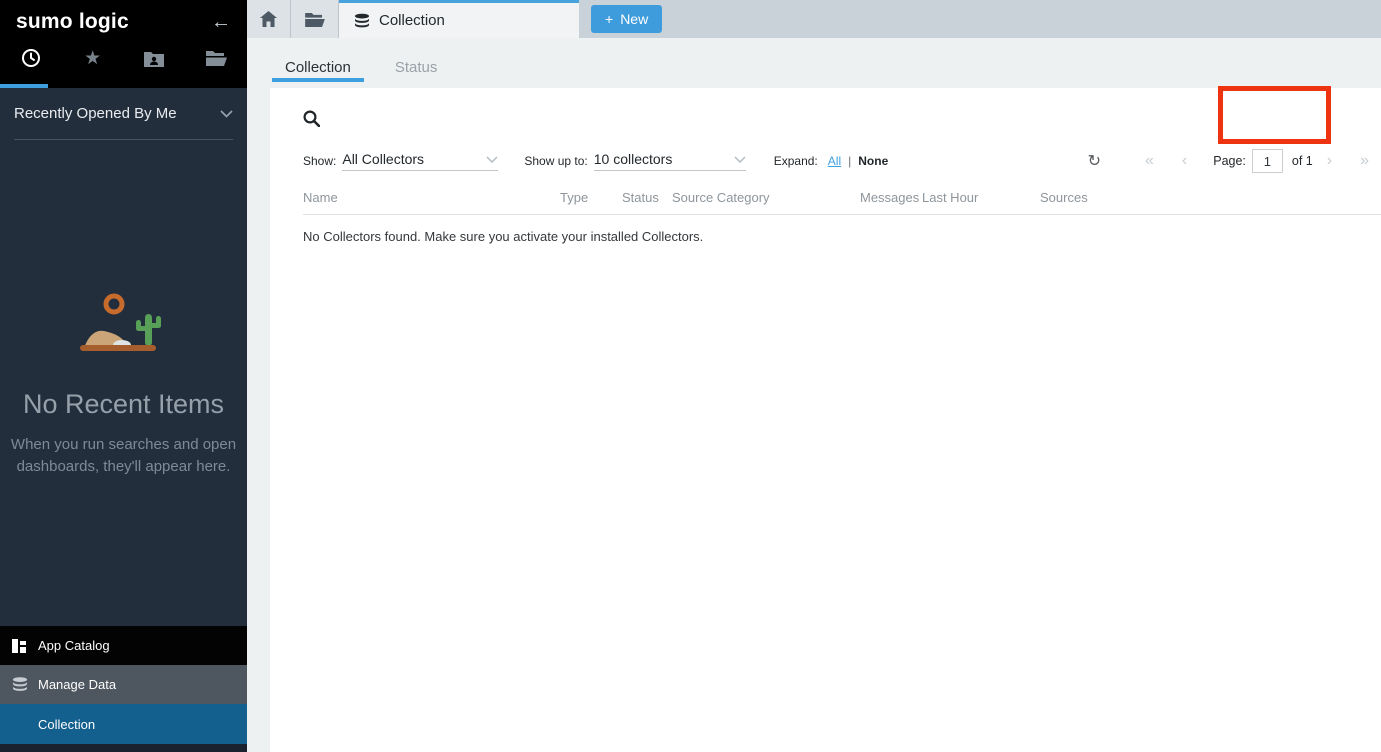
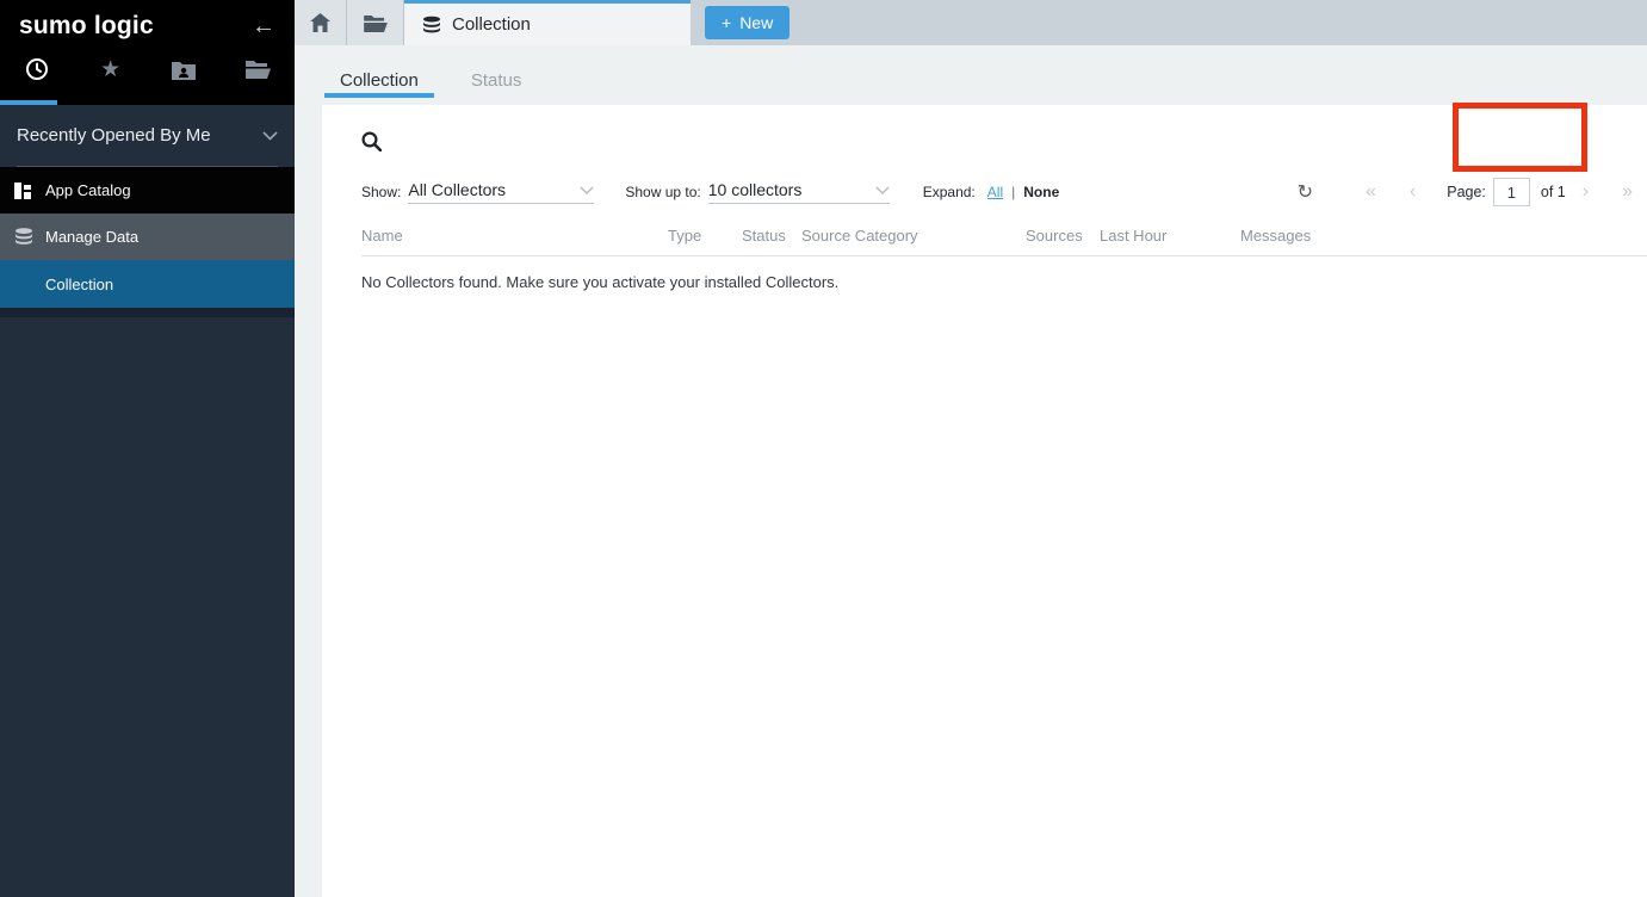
  sumo logic
  ←
  ★
  Recently Opened By Me
- No Recent Items
- When you run searches and open
- dashboards, they'll appear here.
  App Catalog
  Manage Data
  Collection
  Collection
  +
  New
  Collection
  Status
  Show:
  All Collectors
  Show up to:
  10 collectors
  Expand:
  All
  |
  None
  ↻
  «
  ‹
  Page:
  1
  of 1
  ›
  »
  Name
  Type
  Status
  Source Category
- Messages
+ Sources
  Last Hour
- Sources
+ Messages
  No Collectors found. Make sure you activate your installed Collectors.
